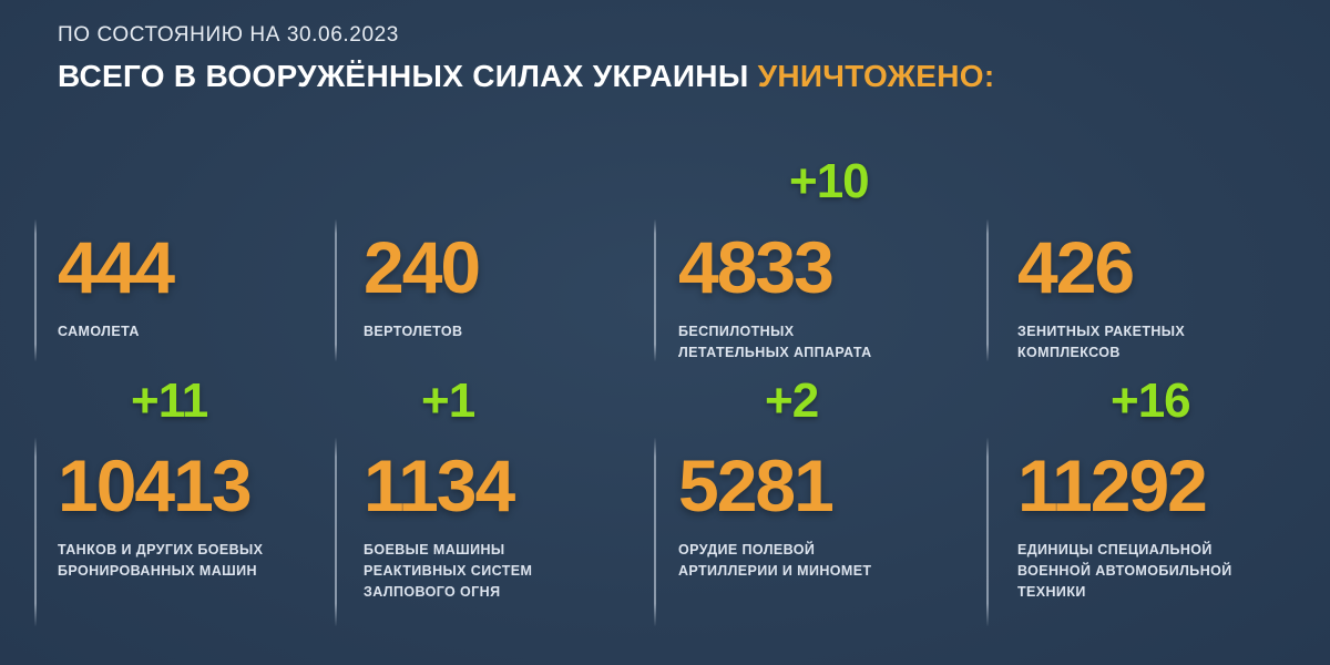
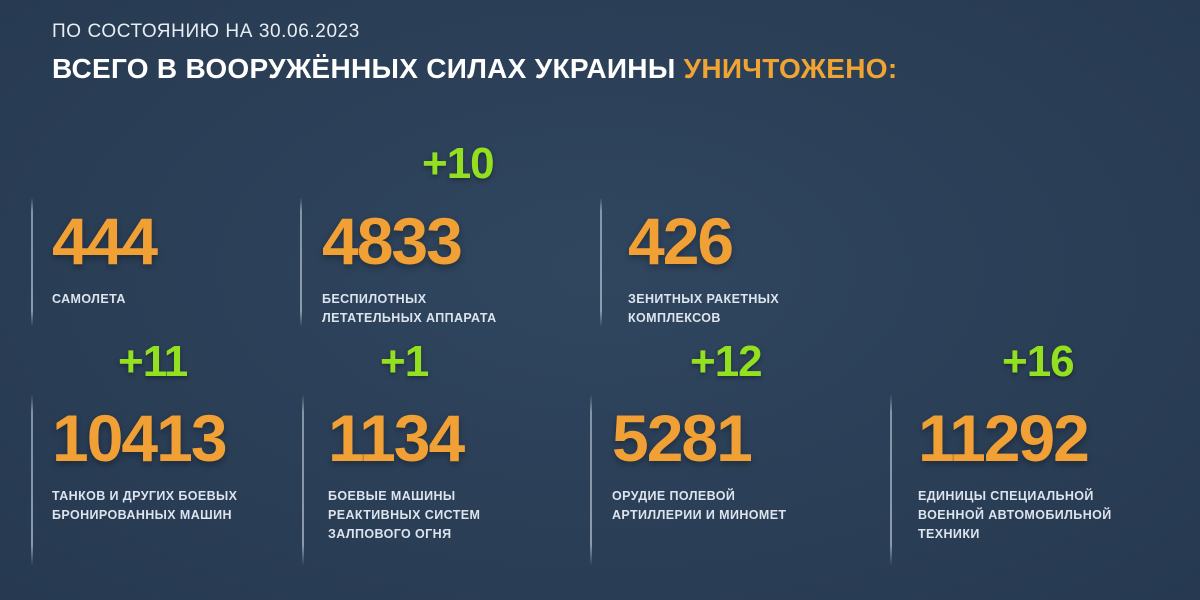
  ПО СОСТОЯНИЮ НА 30.06.2023
  ВСЕГО В ВООРУЖЁННЫХ СИЛАХ УКРАИНЫ УНИЧТОЖЕНО:
  444
  САМОЛЕТА
- 240
- ВЕРТОЛЕТОВ
  +10
  4833
  БЕСПИЛОТНЫХ
  ЛЕТАТЕЛЬНЫХ АППАРАТА
  426
  ЗЕНИТНЫХ РАКЕТНЫХ
  КОМПЛЕКСОВ
  +11
  10413
  ТАНКОВ И ДРУГИХ БОЕВЫХ
  БРОНИРОВАННЫХ МАШИН
  +1
  1134
  БОЕВЫЕ МАШИНЫ
  РЕАКТИВНЫХ СИСТЕМ
  ЗАЛПОВОГО ОГНЯ
- +2
+ +12
  5281
  ОРУДИЕ ПОЛЕВОЙ
  АРТИЛЛЕРИИ И МИНОМЕТ
  +16
  11292
  ЕДИНИЦЫ СПЕЦИАЛЬНОЙ
  ВОЕННОЙ АВТОМОБИЛЬНОЙ
  ТЕХНИКИ
